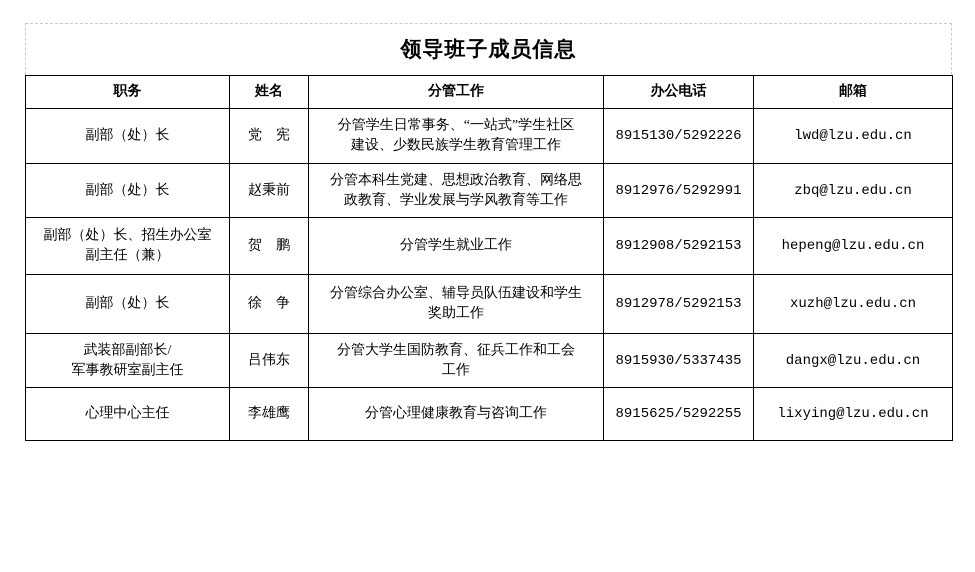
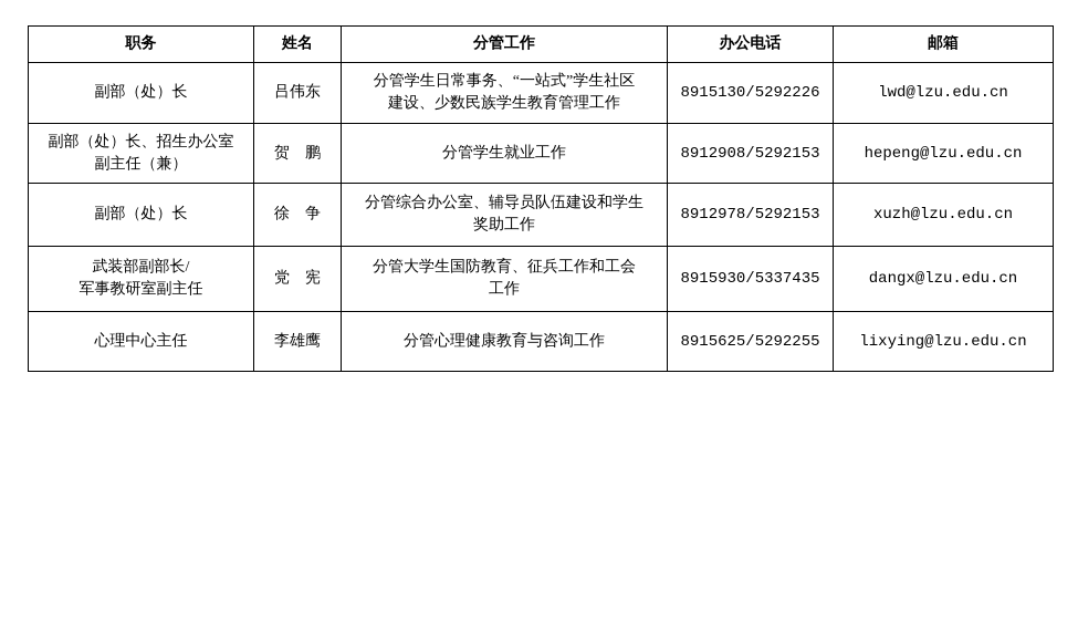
- 领导班子成员信息
  职务	姓名	分管工作	办公电话	邮箱
- 副部（处）长	党 宪	分管学生日常事务、“一站式”学生社区 建设、少数民族学生教育管理工作	8915130/5292226	lwd@lzu.edu.cn
+ 副部（处）长	吕伟东	分管学生日常事务、“一站式”学生社区 建设、少数民族学生教育管理工作	8915130/5292226	lwd@lzu.edu.cn
- 副部（处）长	赵秉前	分管本科生党建、思想政治教育、网络思 政教育、学业发展与学风教育等工作	8912976/5292991	zbq@lzu.edu.cn
  副部（处）长、招生办公室 副主任（兼）	贺 鹏	分管学生就业工作	8912908/5292153	hepeng@lzu.edu.cn
  副部（处）长	徐 争	分管综合办公室、辅导员队伍建设和学生 奖助工作	8912978/5292153	xuzh@lzu.edu.cn
- 武装部副部长/ 军事教研室副主任	吕伟东	分管大学生国防教育、征兵工作和工会 工作	8915930/5337435	dangx@lzu.edu.cn
+ 武装部副部长/ 军事教研室副主任	党 宪	分管大学生国防教育、征兵工作和工会 工作	8915930/5337435	dangx@lzu.edu.cn
  心理中心主任	李雄鹰	分管心理健康教育与咨询工作	8915625/5292255	lixying@lzu.edu.cn
